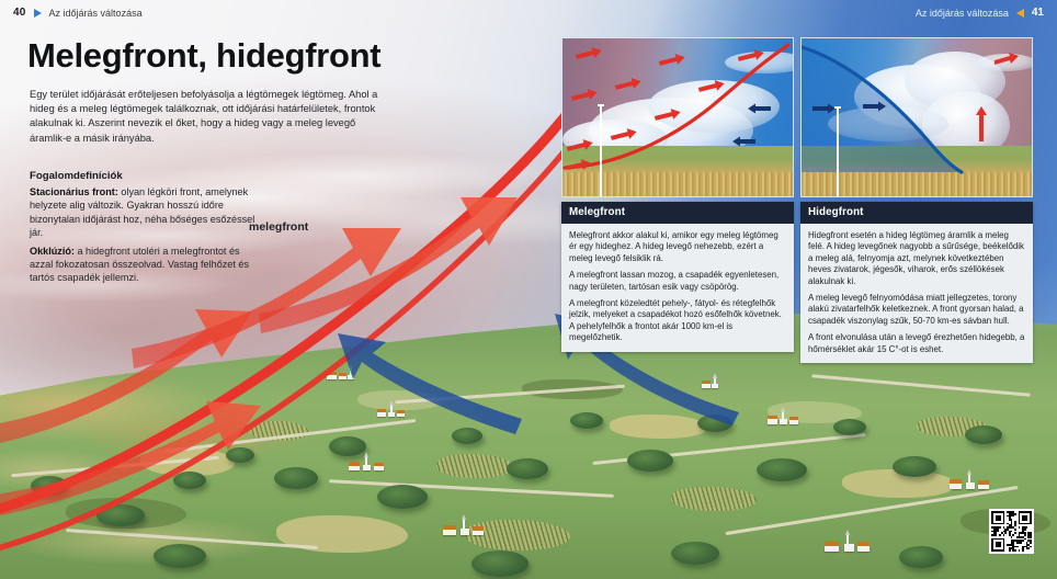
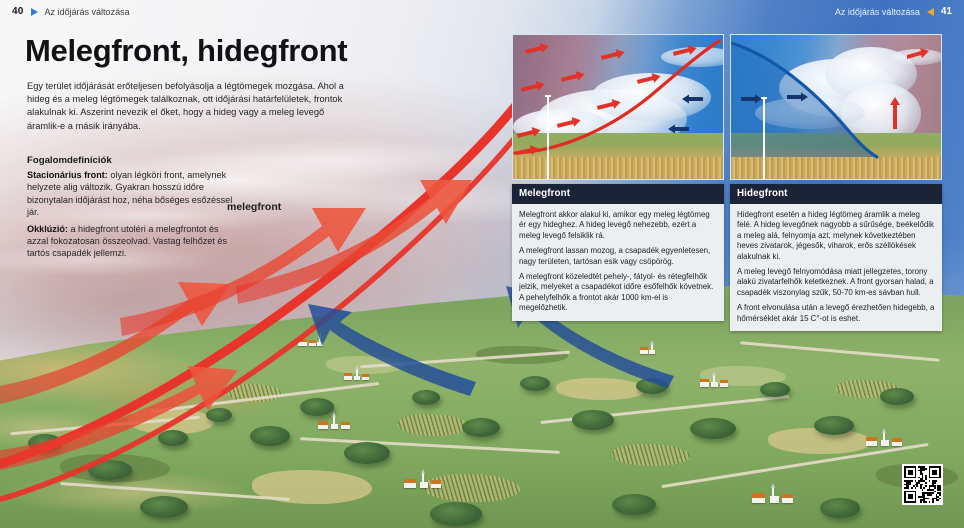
  40
  Az időjárás változása
  Az időjárás változása
  41
  Melegfront, hidegfront
- Egy terület időjárását erőteljesen befolyásolja a légtömegek légtömeg. Ahol a hideg és a meleg légtömegek találkoznak, ott időjárási határfelületek, frontok alakulnak ki. Aszerint nevezik el őket, hogy a hideg vagy a meleg levegő áramlik-e a másik irányába.
+ Egy terület időjárását erőteljesen befolyásolja a légtömegek mozgása. Ahol a hideg és a meleg légtömegek találkoznak, ott időjárási határfelületek, frontok alakulnak ki. Aszerint nevezik el őket, hogy a hideg vagy a meleg levegő áramlik-e a másik irányába.
  Fogalomdefiníciók
  Stacionárius front: olyan légköri front, amelynek helyzete alig változik. Gyakran hosszú időre bizonytalan időjárást hoz, néha bőséges esőzéssel jár.
  Okklúzió: a hidegfront utoléri a melegfrontot és azzal fokozatosan összeolvad. Vastag felhőzet és tartós csapadék jellemzi.
  melegfront
  Melegfront
  Melegfront akkor alakul ki, amikor egy meleg légtömeg ér egy hideghez. A hideg levegő nehezebb, ezért a meleg levegő felsiklik rá.
  A melegfront lassan mozog, a csapadék egyenletesen, nagy területen, tartósan esik vagy csöpörög.
- A melegfront közeledtét pehely-, fátyol- és rétegfelhők jelzik, melyeket a csapadékot hozó esőfelhők követnek. A pehelyfelhők a frontot akár 1000 km-el is megelőzhetik.
+ A melegfront közeledtét pehely-, fátyol- és rétegfelhők jelzik, melyeket a csapadékot időre esőfelhők követnek. A pehelyfelhők a frontot akár 1000 km-el is megelőzhetik.
  Hidegfront
  Hidegfront esetén a hideg légtömeg áramlik a meleg felé. A hideg levegőnek nagyobb a sűrűsége, beékelődik a meleg alá, felnyomja azt, melynek következtében heves zivatarok, jégesők, viharok, erős széllökések alakulnak ki.
  A meleg levegő felnyomódása miatt jellegzetes, torony alakú zivatarfelhők keletkeznek. A front gyorsan halad, a csapadék viszonylag szűk, 50-70 km-es sávban hull.
  A front elvonulása után a levegő érezhetően hidegebb, a hőmérséklet akár 15 C°-ot is eshet.
